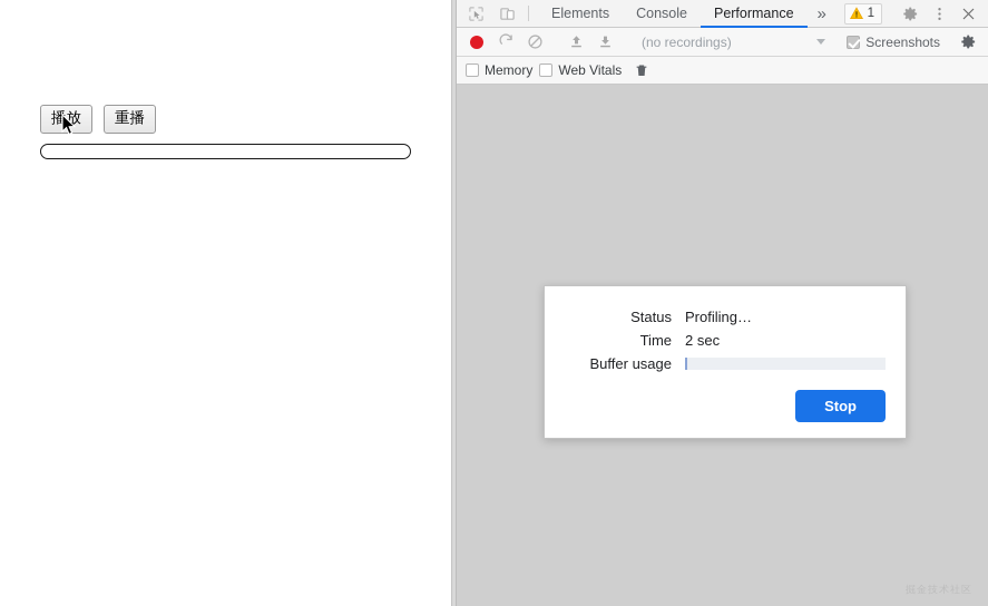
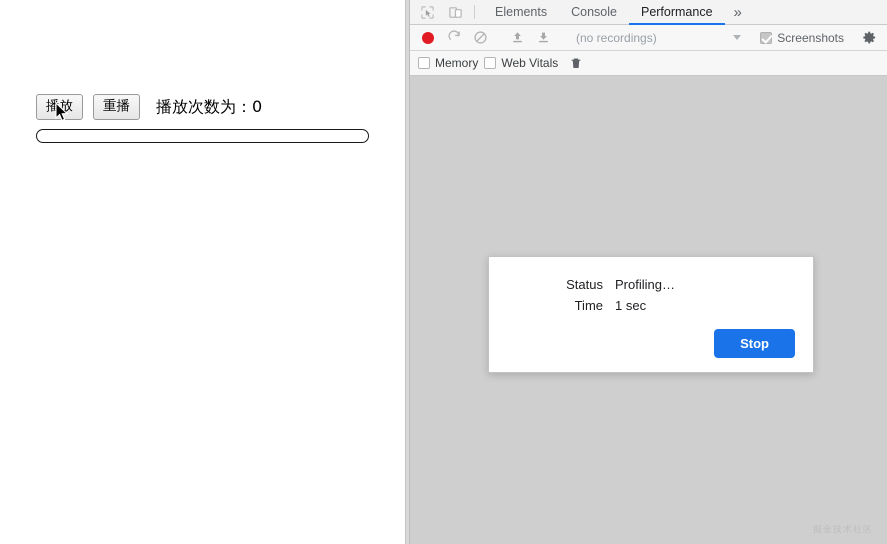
  播放
  重播
+ 播放次数为：0
  Elements
  Console
  Performance
  »
- 1
  (no recordings)
  Screenshots
  Memory
  Web Vitals
  Status
  Profiling…
  Time
- 2 sec
+ 1 sec
- Buffer usage
  Stop
